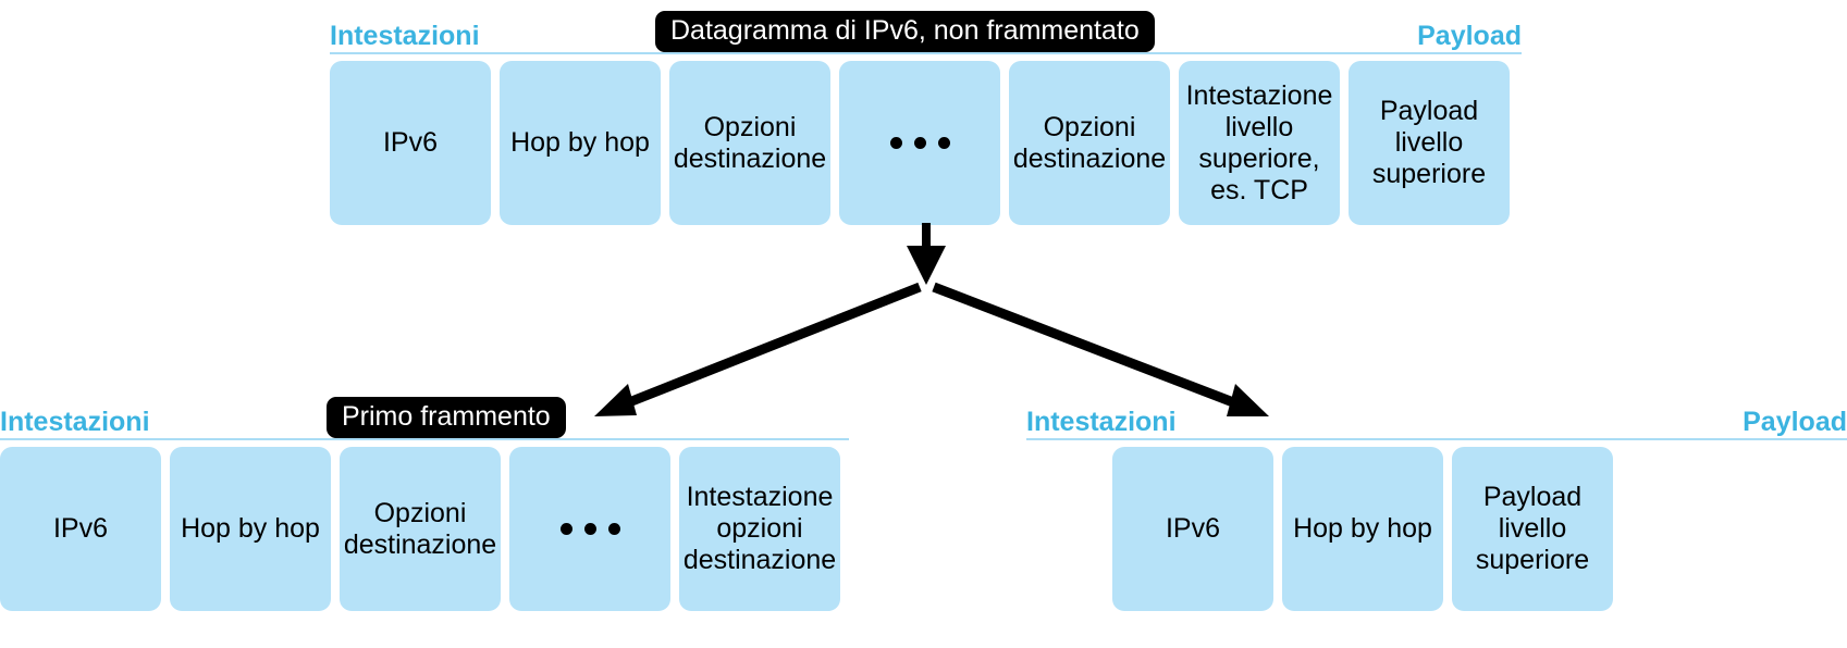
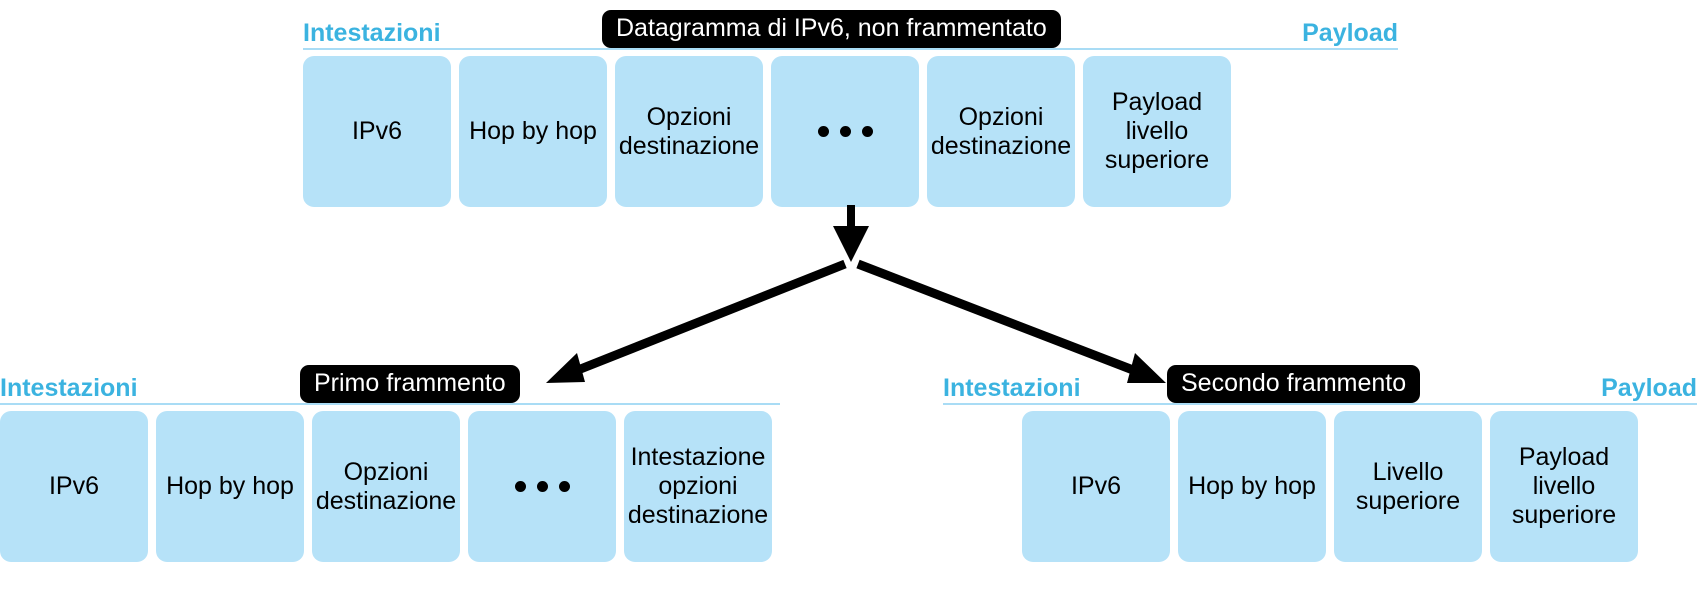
  Intestazioni
  Payload
  Datagramma di IPv6, non frammentato
  IPv6
  Hop by hop
  Opzioni destinazione
  Opzioni destinazione
- Intestazione livello superiore, es. TCP
  Payload livello superiore
  Intestazioni
  Primo frammento
  IPv6
  Hop by hop
  Opzioni destinazione
  Intestazione opzioni destinazione
  Intestazioni
  Payload
+ Secondo frammento
  IPv6
  Hop by hop
+ Livello superiore
  Payload livello superiore
